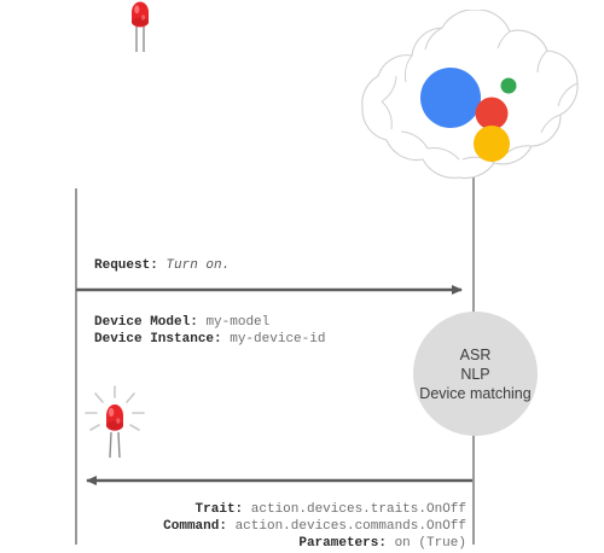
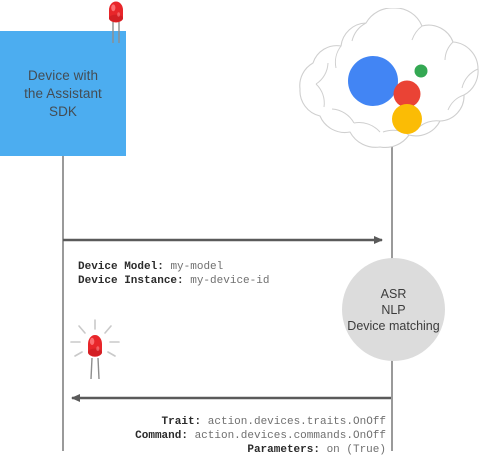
+ Device with
+ the Assistant
+ SDK
  ASR
  NLP
  Device matching
- Request: Turn on.
  Device Model: my-model Device Instance: my-device-id
  Trait: action.devices.traits.OnOff Command: action.devices.commands.OnOff Parameters: on (True)
